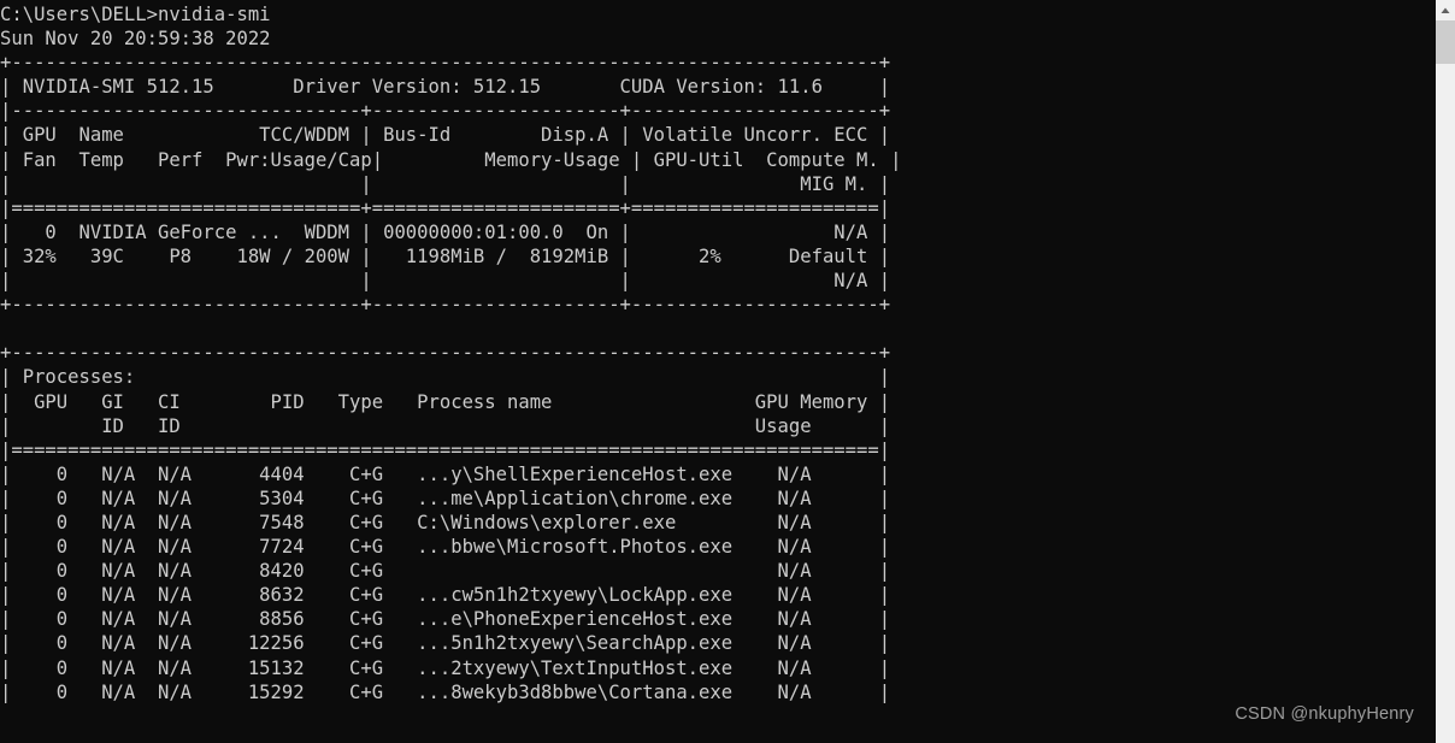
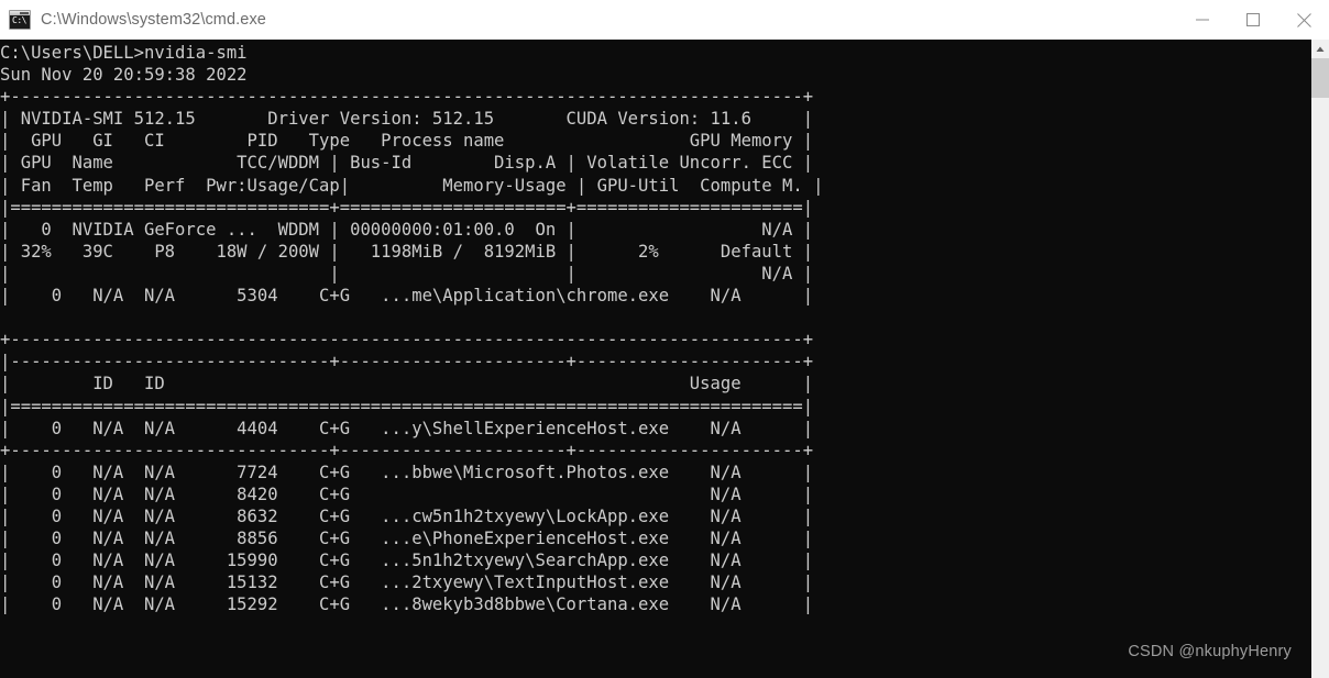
+ C:\
+ C:\Windows\system32\cmd.exe
  C:\Users\DELL>nvidia-smi
  Sun Nov 20 20:59:38 2022
  +-----------------------------------------------------------------------------+
  | NVIDIA-SMI 512.15 Driver Version: 512.15 CUDA Version: 11.6 |
- |-------------------------------+----------------------+----------------------+
+ | GPU GI CI PID Type Process name GPU Memory |
  | GPU Name TCC/WDDM | Bus-Id Disp.A | Volatile Uncorr. ECC |
  | Fan Temp Perf Pwr:Usage/Cap| Memory-Usage | GPU-Util Compute M. |
- | | | MIG M. |
  |===============================+======================+======================|
  | 0 NVIDIA GeForce ... WDDM | 00000000:01:00.0 On | N/A |
  | 32% 39C P8 18W / 200W | 1198MiB / 8192MiB | 2% Default |
  | | | N/A |
- +-------------------------------+----------------------+----------------------+
+ | 0 N/A N/A 5304 C+G ...me\Application\chrome.exe N/A |
  +-----------------------------------------------------------------------------+
- | Processes: |
- | GPU GI CI PID Type Process name GPU Memory |
+ |-------------------------------+----------------------+----------------------+
  | ID ID Usage |
  |=============================================================================|
  | 0 N/A N/A 4404 C+G ...y\ShellExperienceHost.exe N/A |
- | 0 N/A N/A 5304 C+G ...me\Application\chrome.exe N/A |
+ +-------------------------------+----------------------+----------------------+
- | 0 N/A N/A 7548 C+G C:\Windows\explorer.exe N/A |
  | 0 N/A N/A 7724 C+G ...bbwe\Microsoft.Photos.exe N/A |
  | 0 N/A N/A 8420 C+G N/A |
  | 0 N/A N/A 8632 C+G ...cw5n1h2txyewy\LockApp.exe N/A |
  | 0 N/A N/A 8856 C+G ...e\PhoneExperienceHost.exe N/A |
- | 0 N/A N/A 12256 C+G ...5n1h2txyewy\SearchApp.exe N/A |
+ | 0 N/A N/A 15990 C+G ...5n1h2txyewy\SearchApp.exe N/A |
  | 0 N/A N/A 15132 C+G ...2txyewy\TextInputHost.exe N/A |
  | 0 N/A N/A 15292 C+G ...8wekyb3d8bbwe\Cortana.exe N/A |
  CSDN @nkuphyHenry
